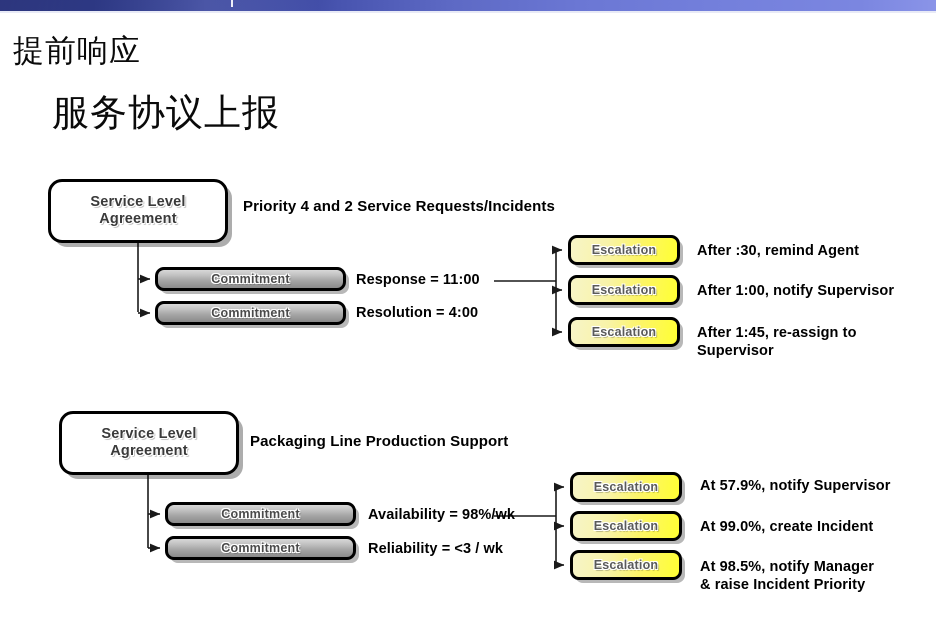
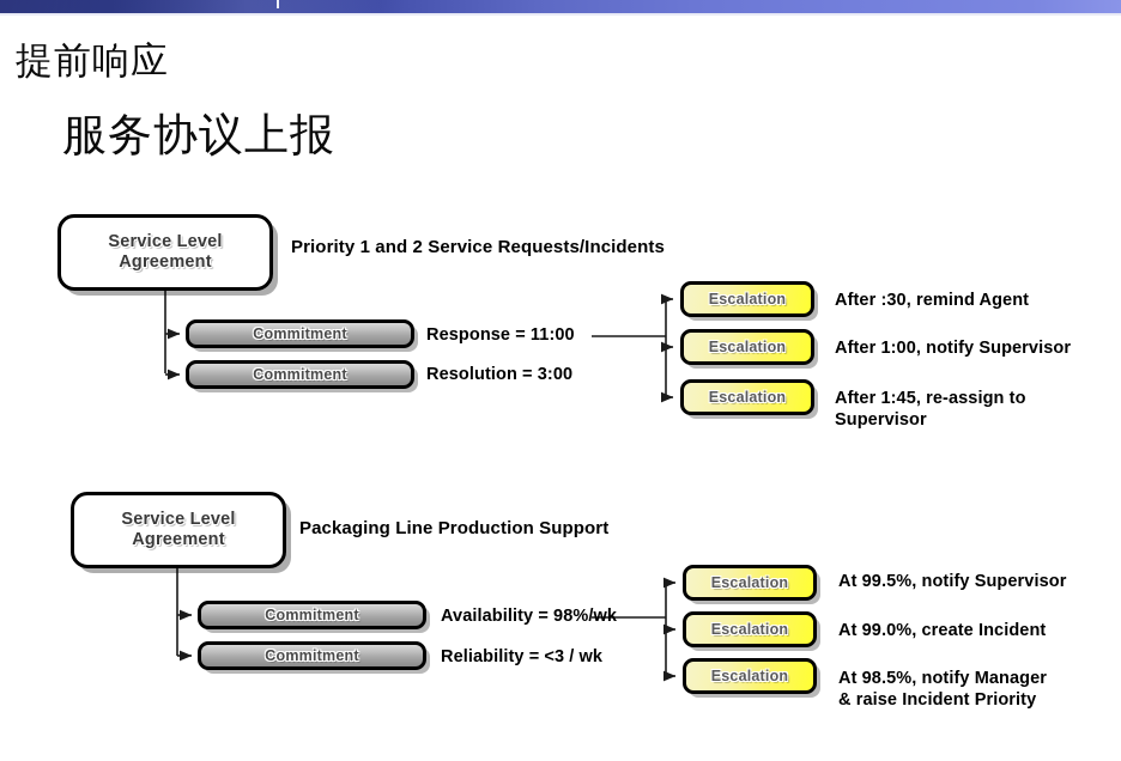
  提前响应
  服务协议上报
  Service Level
  Agreement
- Priority 4 and 2 Service Requests/Incidents
+ Priority 1 and 2 Service Requests/Incidents
  Commitment
  Commitment
  Response = 11:00
- Resolution = 4:00
+ Resolution = 3:00
  Escalation
  Escalation
  Escalation
  After :30, remind Agent
  After 1:00, notify Supervisor
  After 1:45, re-assign to
  Supervisor
  Service Level
  Agreement
  Packaging Line Production Support
  Commitment
  Commitment
  Availability = 98%/wk
  Reliability = <3 / wk
  Escalation
  Escalation
  Escalation
- At 57.9%, notify Supervisor
+ At 99.5%, notify Supervisor
  At 99.0%, create Incident
  At 98.5%, notify Manager
  & raise Incident Priority
